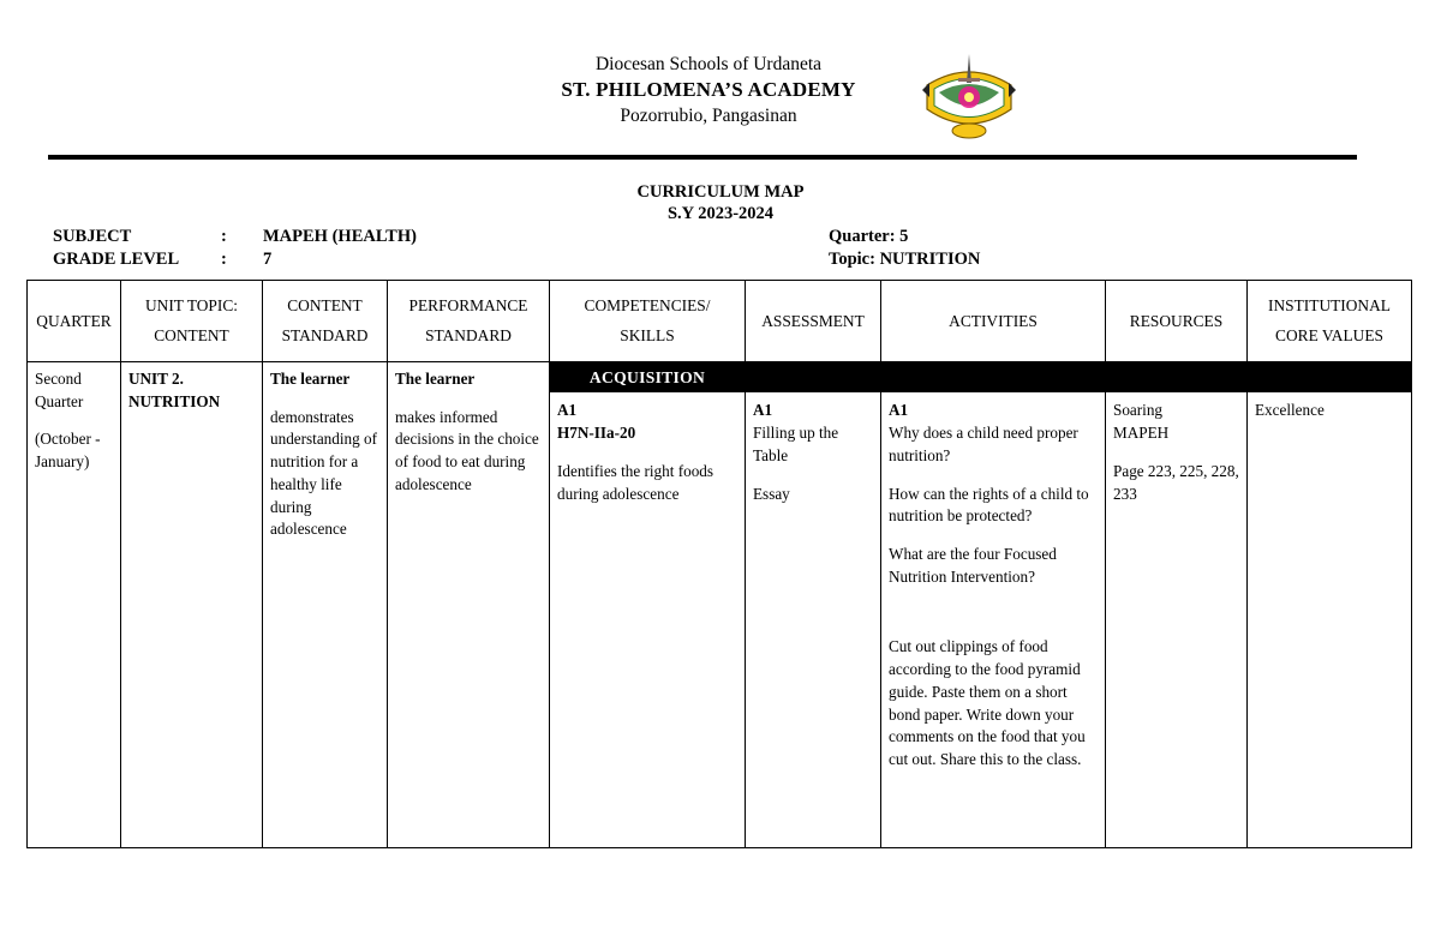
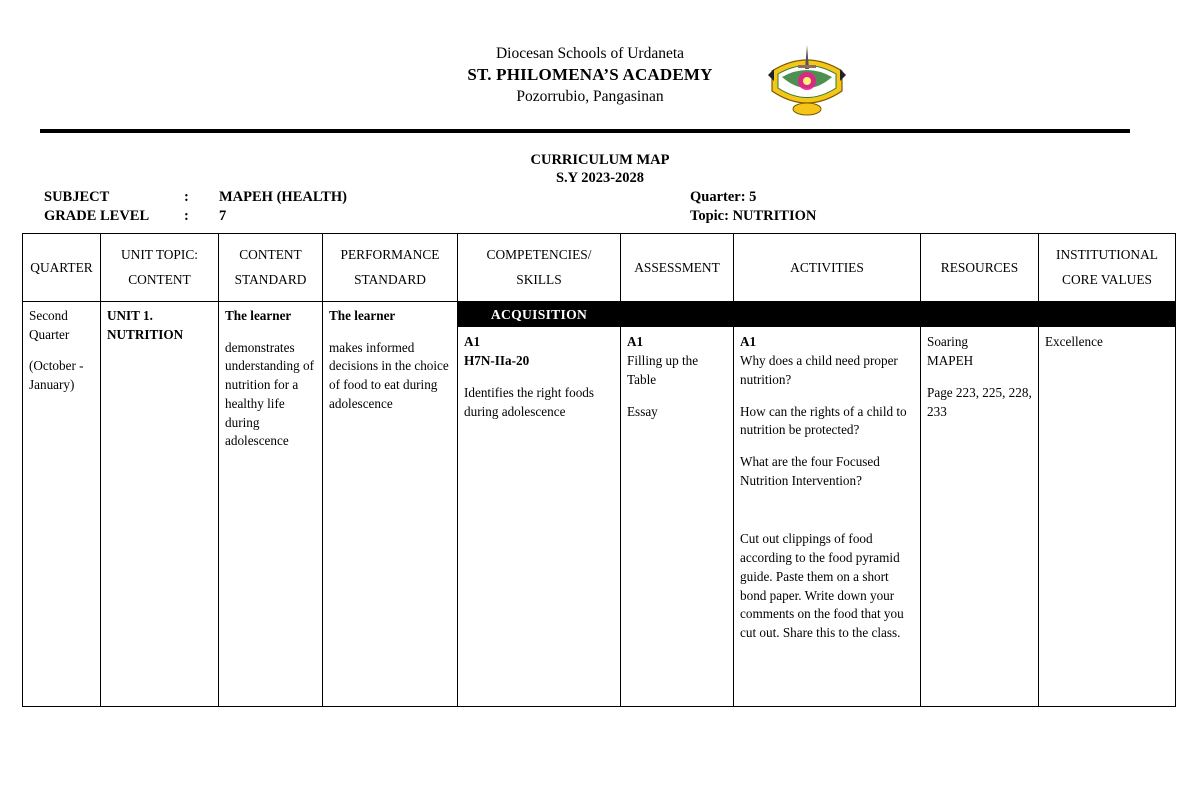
  Diocesan Schools of Urdaneta
  ST. PHILOMENA’S ACADEMY
  Pozorrubio, Pangasinan
  CURRICULUM MAP
- S.Y 2023-2024
+ S.Y 2023-2028
  SUBJECT
  :
  MAPEH (HEALTH)
  GRADE LEVEL
  :
  7
  Quarter: 5
  Topic: NUTRITION
  QUARTER	UNIT TOPIC: CONTENT	CONTENT STANDARD	PERFORMANCE STANDARD	COMPETENCIES/ SKILLS	ASSESSMENT	ACTIVITIES	RESOURCES	INSTITUTIONAL CORE VALUES
- Second Quarter (October - January)	UNIT 2. NUTRITION	The learner demonstrates understanding of nutrition for a healthy life during adolescence	The learner makes informed decisions in the choice of food to eat during adolescence	ACQUISITION A1 H7N-IIa-20 Identifies the right foods during adolescence	A1 Filling up the Table Essay	A1 Why does a child need proper nutrition? How can the rights of a child to nutrition be protected? What are the four Focused Nutrition Intervention? Cut out clippings of food according to the food pyramid guide. Paste them on a short bond paper. Write down your comments on the food that you cut out. Share this to the class.	Soaring MAPEH Page 223, 225, 228, 233	Excellence
+ Second Quarter (October - January)	UNIT 1. NUTRITION	The learner demonstrates understanding of nutrition for a healthy life during adolescence	The learner makes informed decisions in the choice of food to eat during adolescence	ACQUISITION A1 H7N-IIa-20 Identifies the right foods during adolescence	A1 Filling up the Table Essay	A1 Why does a child need proper nutrition? How can the rights of a child to nutrition be protected? What are the four Focused Nutrition Intervention? Cut out clippings of food according to the food pyramid guide. Paste them on a short bond paper. Write down your comments on the food that you cut out. Share this to the class.	Soaring MAPEH Page 223, 225, 228, 233	Excellence
